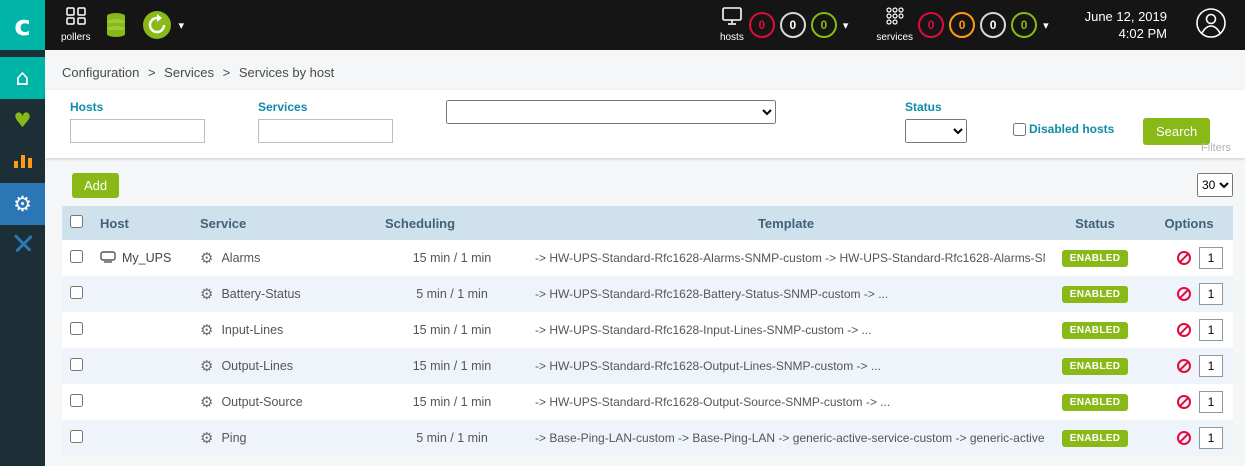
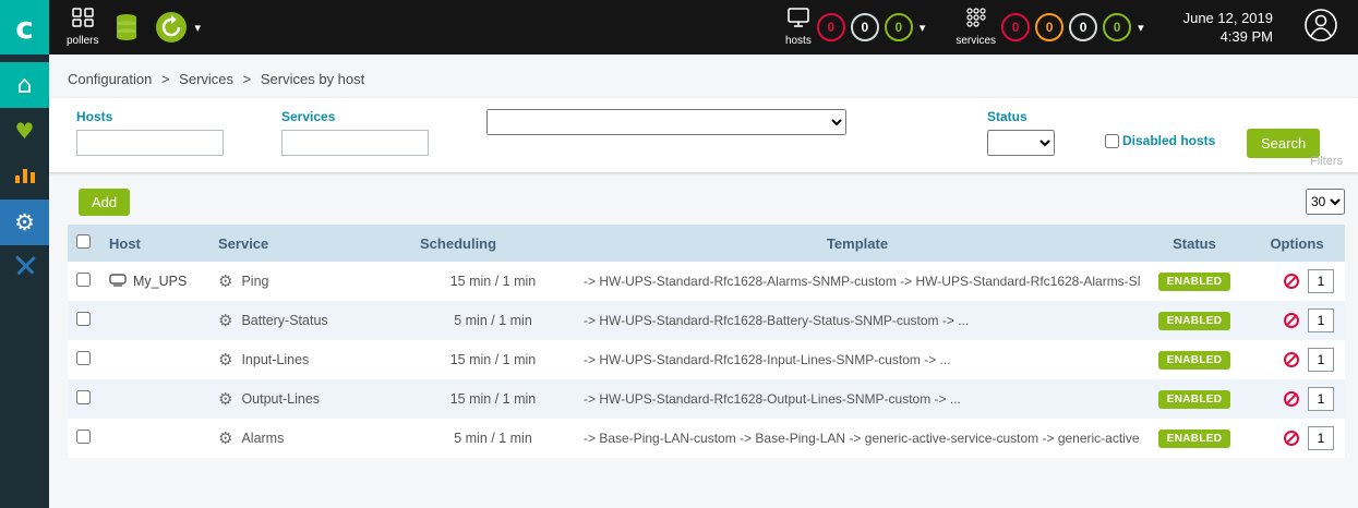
  c
  pollers
  ▾
  hosts
  0
  0
  0
  ▾
  services
  0
  0
  0
  0
  ▾
  June 12, 2019
- 4:02 PM
+ 4:39 PM
  ⌂
  ♥
  ⚙
  Configuration > Services > Services by host
  Hosts
  Services
  Status
  Disabled hosts
  Search
  Filters
  Add
  30
  	Host	Service	Scheduling	Template	Status	Options
- 	My_UPS	⚙ Alarms	15 min / 1 min	-> HW-UPS-Standard-Rfc1628-Alarms-SNMP-custom -> HW-UPS-Standard-Rfc1628-Alarms-S	ENABLED	1
+ 	My_UPS	⚙ Ping	15 min / 1 min	-> HW-UPS-Standard-Rfc1628-Alarms-SNMP-custom -> HW-UPS-Standard-Rfc1628-Alarms-S	ENABLED	1
  		⚙ Battery-Status	5 min / 1 min	-> HW-UPS-Standard-Rfc1628-Battery-Status-SNMP-custom -> ...	ENABLED	1
  		⚙ Input-Lines	15 min / 1 min	-> HW-UPS-Standard-Rfc1628-Input-Lines-SNMP-custom -> ...	ENABLED	1
  		⚙ Output-Lines	15 min / 1 min	-> HW-UPS-Standard-Rfc1628-Output-Lines-SNMP-custom -> ...	ENABLED	1
- 		⚙ Output-Source	15 min / 1 min	-> HW-UPS-Standard-Rfc1628-Output-Source-SNMP-custom -> ...	ENABLED	1
- 		⚙ Ping	5 min / 1 min	-> Base-Ping-LAN-custom -> Base-Ping-LAN -> generic-active-service-custom -> generic-active	ENABLED	1
+ 		⚙ Alarms	5 min / 1 min	-> Base-Ping-LAN-custom -> Base-Ping-LAN -> generic-active-service-custom -> generic-active	ENABLED	1
